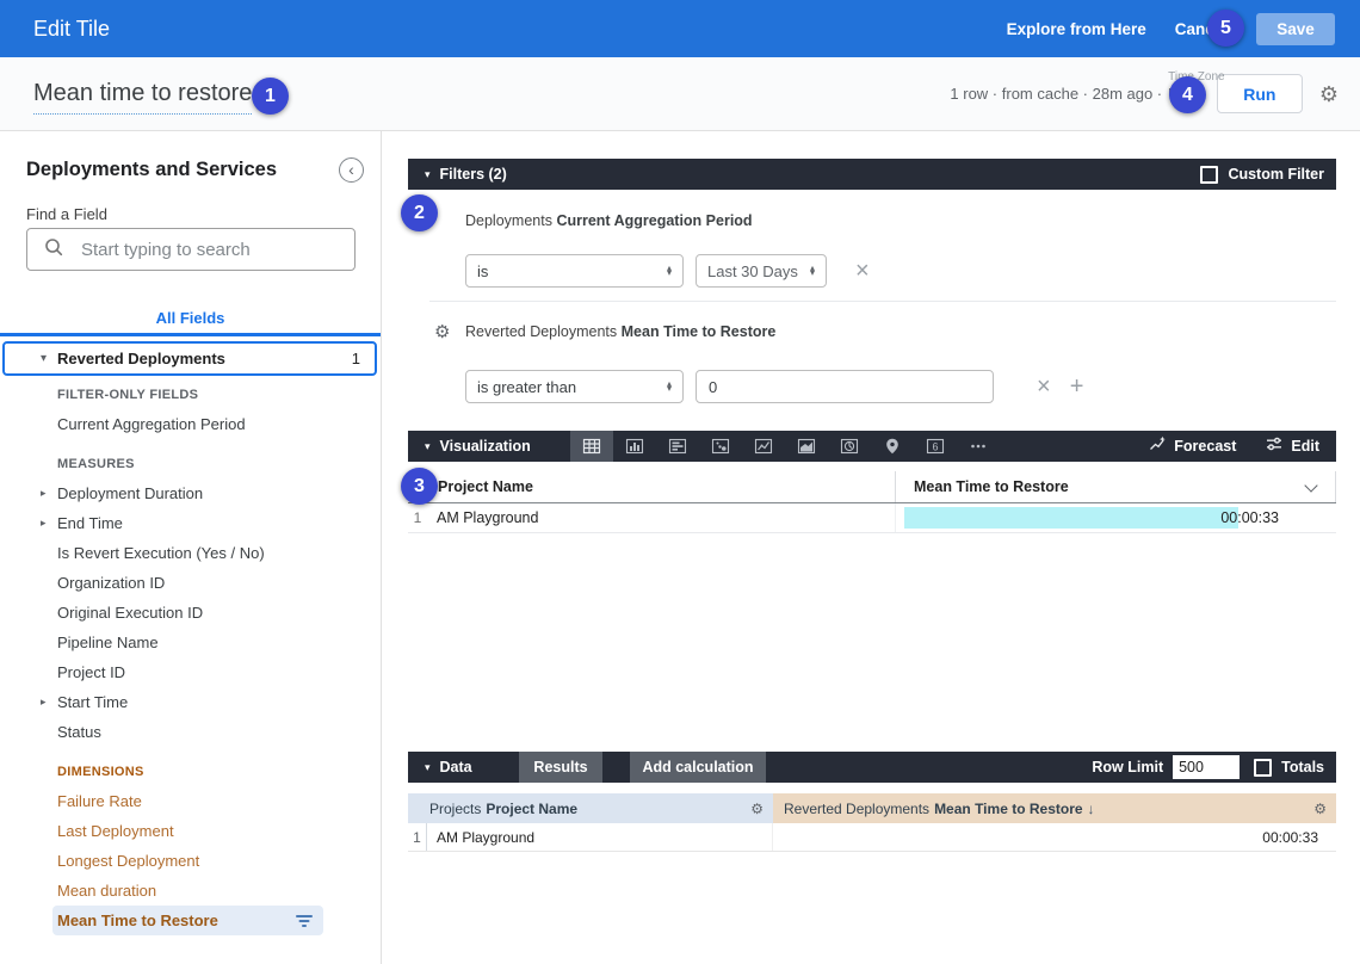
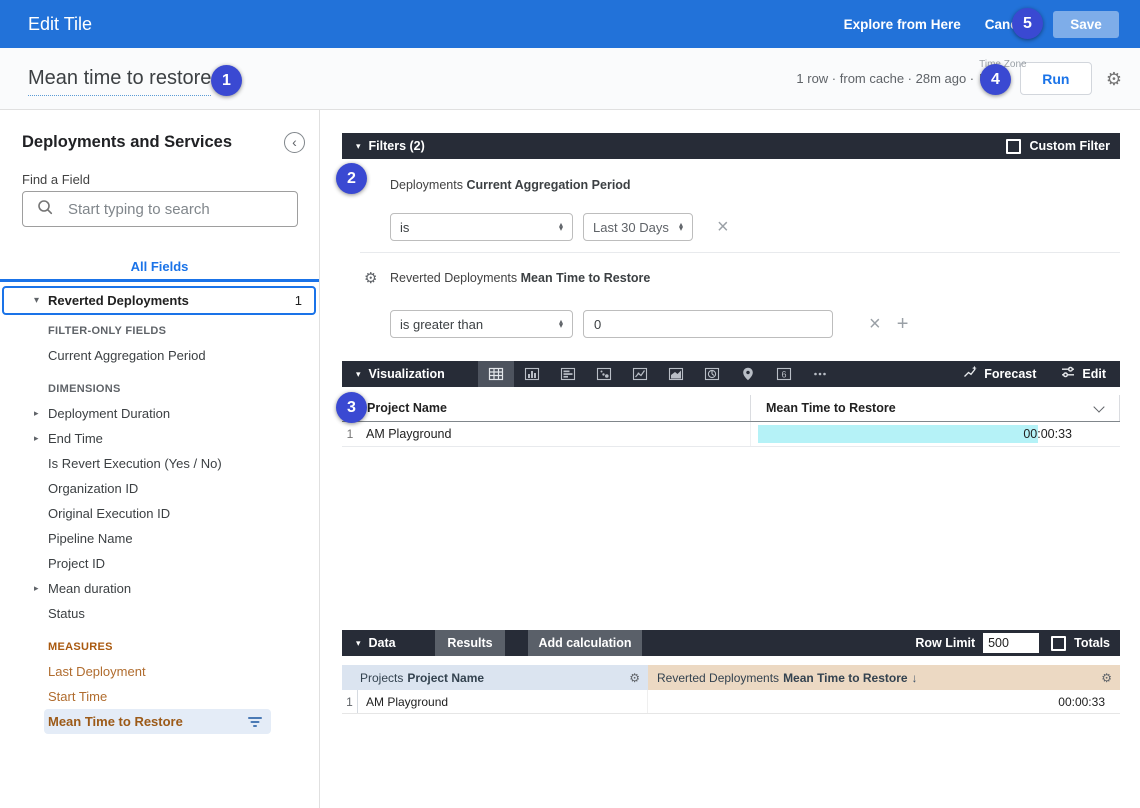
  Edit Tile
  Explore from Here
  Save
  Mean time to restore
  1 row · from cache · 28m ago ·
  Ti Zone
  Run
  ⚙
  Deployments and Services
  ‹
  Find a Field
  Start typing to search
  All Fields
  ▾
  Reverted Deployments
  1
  FILTER-ONLY FIELDS
  Current Aggregation Period
- MEASURES
+ DIMENSIONS
  ▸
  Deployment Duration
  ▸
  End Time
  Is Revert Execution (Yes / No)
  Organization ID
  Original Execution ID
  Pipeline Name
  Project ID
  ▸
- Start Time
+ Mean duration
  Status
- DIMENSIONS
+ MEASURES
- Failure Rate
  Last Deployment
- Longest Deployment
- Mean duration
+ Start Time
  Mean Time to Restore
  ▾
  Filters (2)
  Custom Filter
  Deployments Current Aggregation Period
  is
  ▴
  ▾
  Last 30 Days
  ▴
  ▾
  ×
  ⚙
  Reverted Deployments Mean Time to Restore
  is greater than
  ▴
  ▾
  0
  ×
  +
  ▾
  Visualization
  6
  Forecast
  Edit
  Project Name
  Mean Time to Restore
  1
  AM Playground
  00:00:33
  ▾
  Data
  Results
  Add calculation
  Row Limit
  500
  Totals
  Projects
  Project Name
  ⚙
  Reverted Deployments
  Mean Time to Restore
  ↓
  ⚙
  1
  AM Playground
  00:00:33
  1
  2
  3
  4
  5
